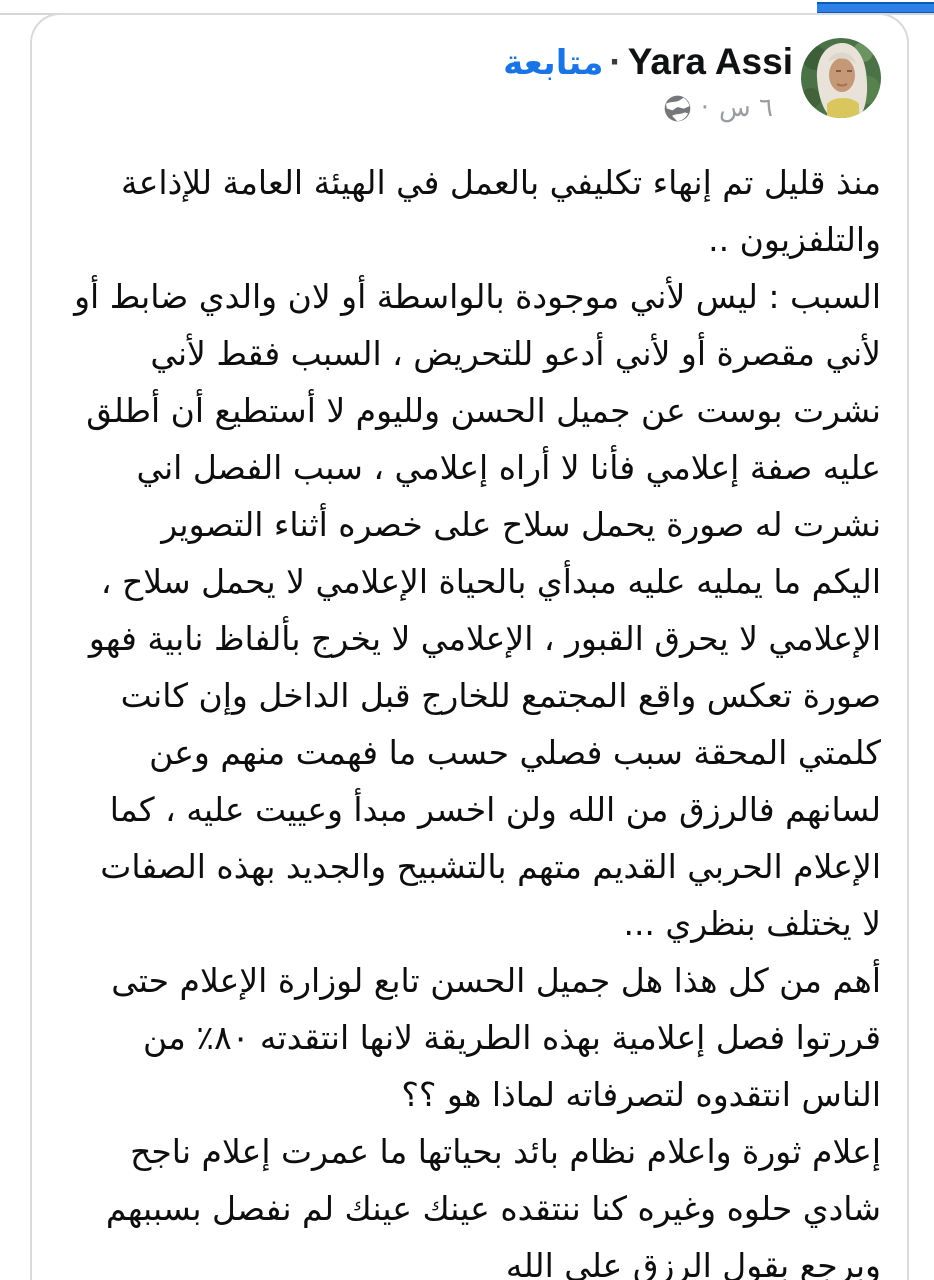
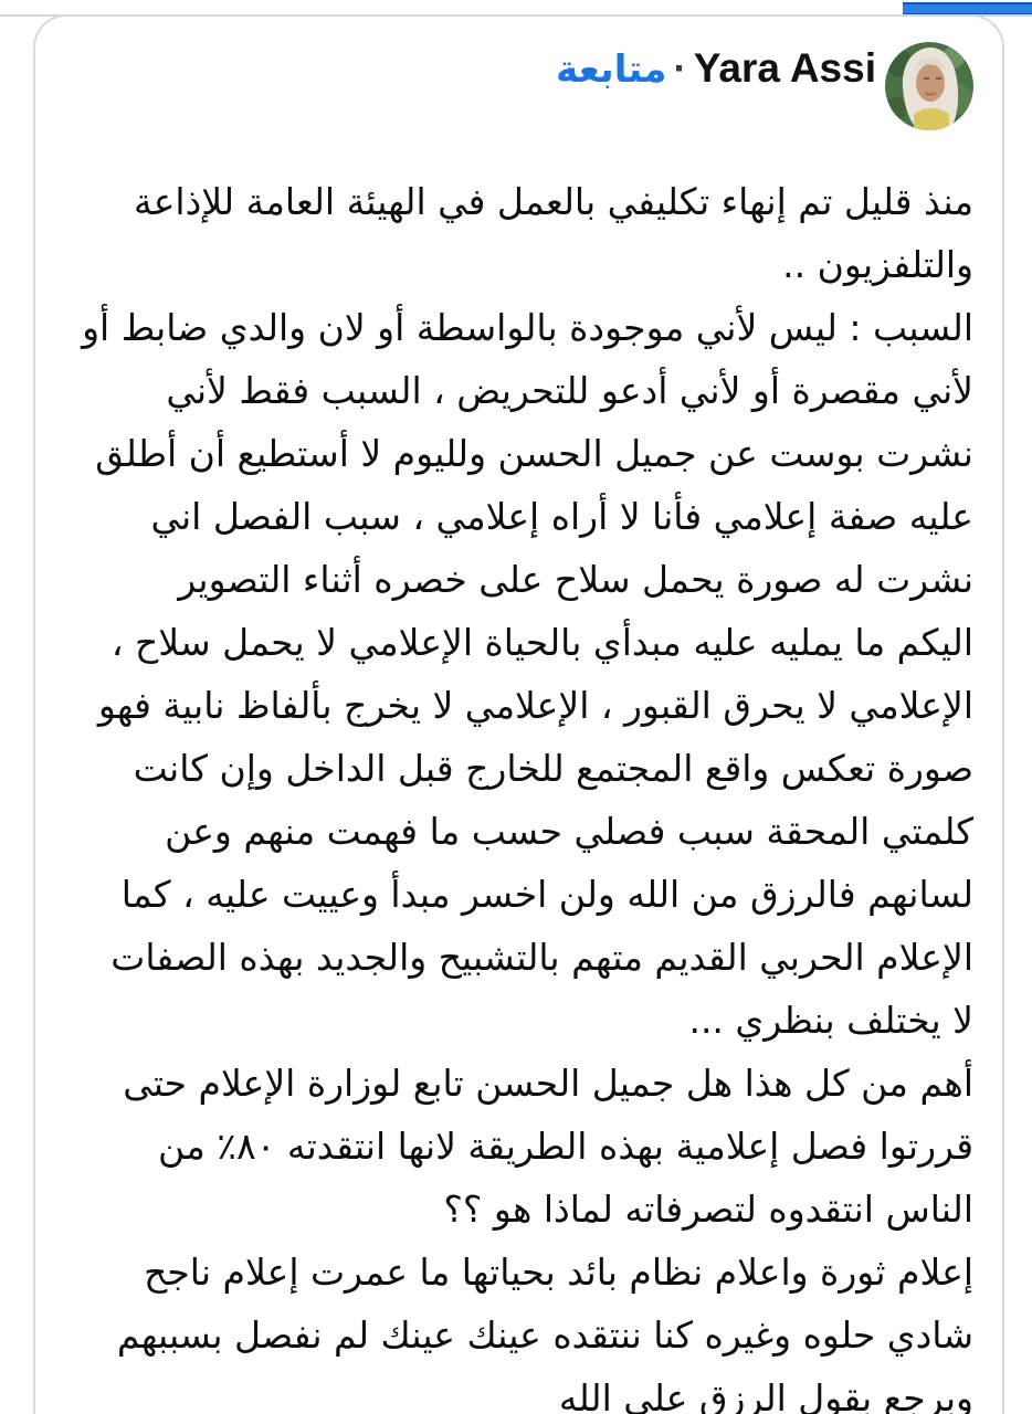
  Yara Assi·متابعة
- ٦ س
- ·
  منذ قليل تم إنهاء تكليفي بالعمل في الهيئة العامة للإذاعة
  والتلفزيون ..
  السبب : ليس لأني موجودة بالواسطة أو لان والدي ضابط أو
  لأني مقصرة أو لأني أدعو للتحريض ، السبب فقط لأني
  نشرت بوست عن جميل الحسن ولليوم لا أستطيع أن أطلق
  عليه صفة إعلامي فأنا لا أراه إعلامي ، سبب الفصل اني
  نشرت له صورة يحمل سلاح على خصره أثناء التصوير
  اليكم ما يمليه عليه مبدأي بالحياة الإعلامي لا يحمل سلاح ،
  الإعلامي لا يحرق القبور ، الإعلامي لا يخرج بألفاظ نابية فهو
  صورة تعكس واقع المجتمع للخارج قبل الداخل وإن كانت
  كلمتي المحقة سبب فصلي حسب ما فهمت منهم وعن
  لسانهم فالرزق من الله ولن اخسر مبدأ وعييت عليه ، كما
  الإعلام الحربي القديم متهم بالتشبيح والجديد بهذه الصفات
  لا يختلف بنظري ...
  أهم من كل هذا هل جميل الحسن تابع لوزارة الإعلام حتى
  قررتوا فصل إعلامية بهذه الطريقة لانها انتقدته ٨٠٪ من
  الناس انتقدوه لتصرفاته لماذا هو ؟؟
  إعلام ثورة واعلام نظام بائد بحياتها ما عمرت إعلام ناجح
  شادي حلوه وغيره كنا ننتقده عينك عينك لم نفصل بسببهم
  وبرجع بقول الرزق على الله
